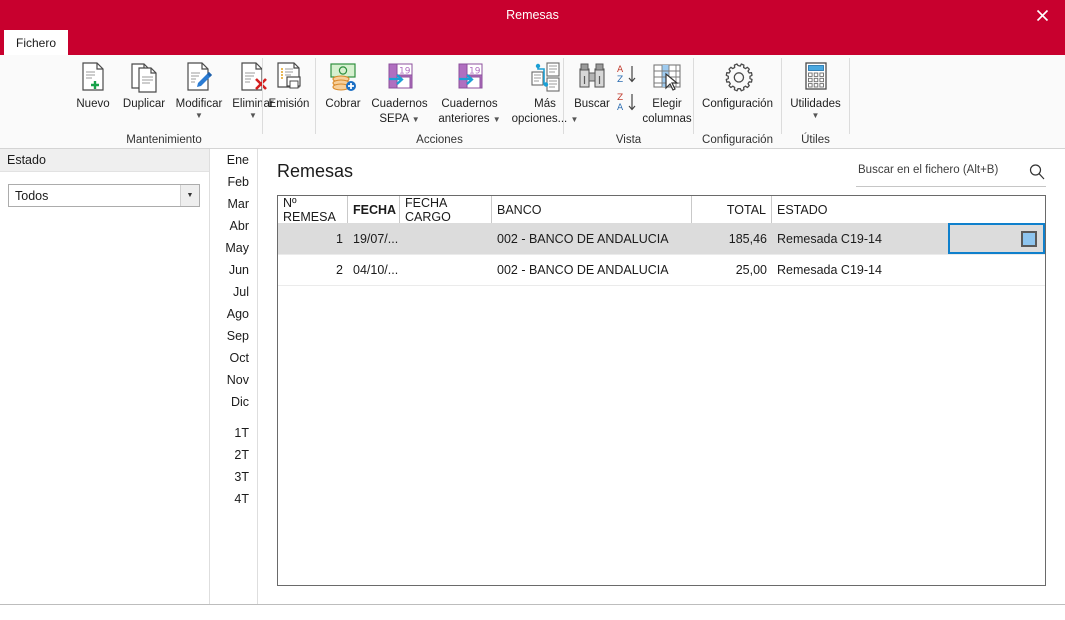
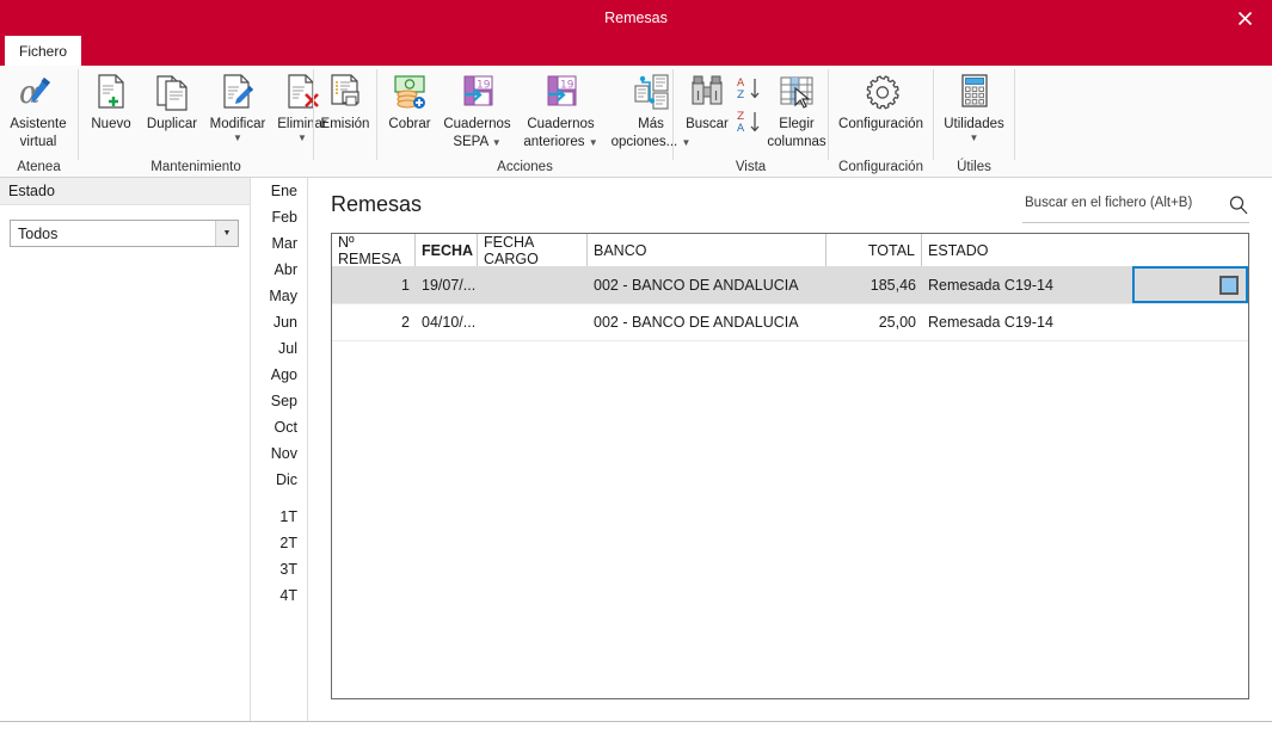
  Remesas
  Fichero
+ α
+ Asistente
+ virtual
+ Atenea
  Nuevo
  Duplicar
  Modificar
  ▼
  Eliminar
  ▼
  Mantenimiento
  Emisión
  Cobrar
  19
  Cuadernos
  SEPA ▼
  19
  Cuadernos
  anteriores ▼
  Más
  opciones.. ▼
  Acciones
  Buscar
  A
  Z
  Z
  A
  Elegir
  columnas
  Vista
  Configuración
  Configuración
  Utilidades
  ▼
  Útiles
  Estado
  Todos
  Ene
  Feb
  Mar
  Abr
  May
  Jun
  Jul
  Ago
  Sep
  Oct
  Nov
  Dic
  1T
  2T
  3T
  4T
  Remesas
  Buscar en el fichero (Alt+B)
  Nº REMESA
  FECHA
  FECHA CARGO
  BANCO
  TOTAL
  ESTADO
  1
  19/07/...
  002 - BANCO DE ANDALUCIA
  185,46
  Remesada C19-14
  2
  04/10/...
  002 - BANCO DE ANDALUCIA
  25,00
  Remesada C19-14
